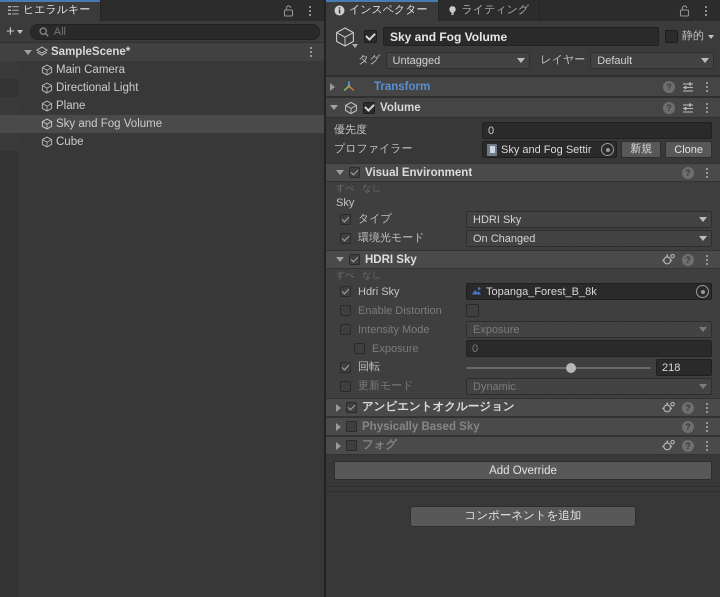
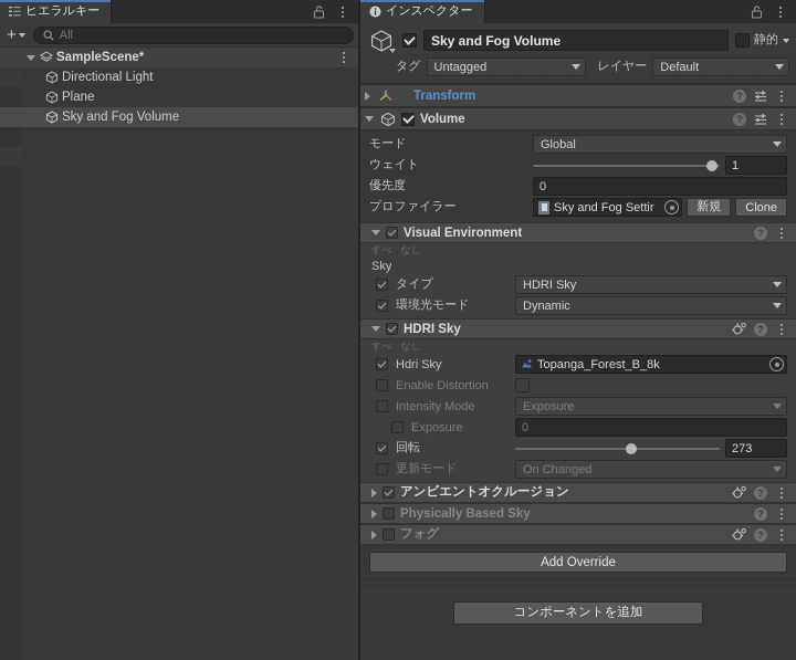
  ヒエラルキー
  +
  All
  SampleScene*
- Main Camera
  Directional Light
  Plane
  Sky and Fog Volume
- Cube
  インスペクター
- ライティング
  Sky and Fog Volume
  静的
  タグ
  Untagged
  レイヤー
  Default
  Transform
  ?
  Volume
  ?
+ モード
+ Global
+ ウェイト
+ 1
  優先度
  0
  プロファイラー
  Sky and Fog Settir
  新規
  Clone
  Visual Environment
  ?
  すべ
  なし
  Sky
  タイプ
  HDRI Sky
  環境光モード
- On Changed
+ Dynamic
  HDRI Sky
  ?
  すべ
  なし
  Hdri Sky
  Topanga_Forest_B_8k
  Enable Distortion
  Intensity Mode
  Exposure
  Exposure
  0
  回転
- 218
+ 273
  更新モード
- Dynamic
+ On Changed
  アンビエントオクルージョン
  ?
  Physically Based Sky
  ?
  フォグ
  ?
  Add Override
  コンポーネントを追加
